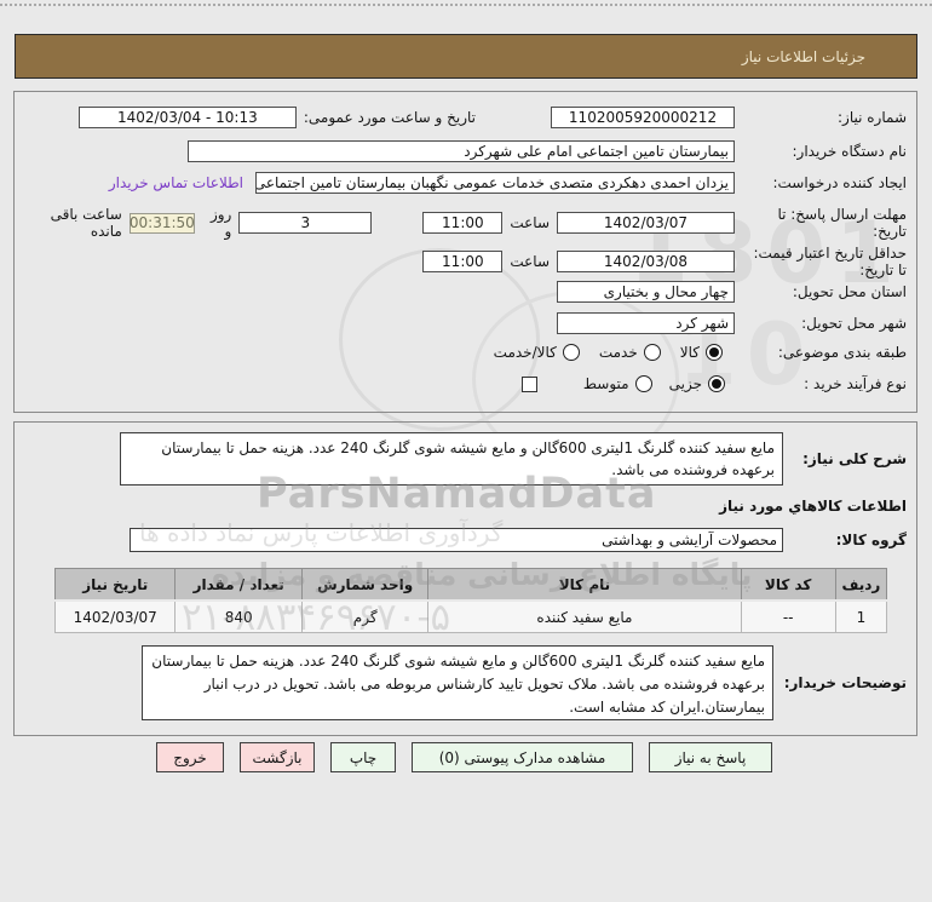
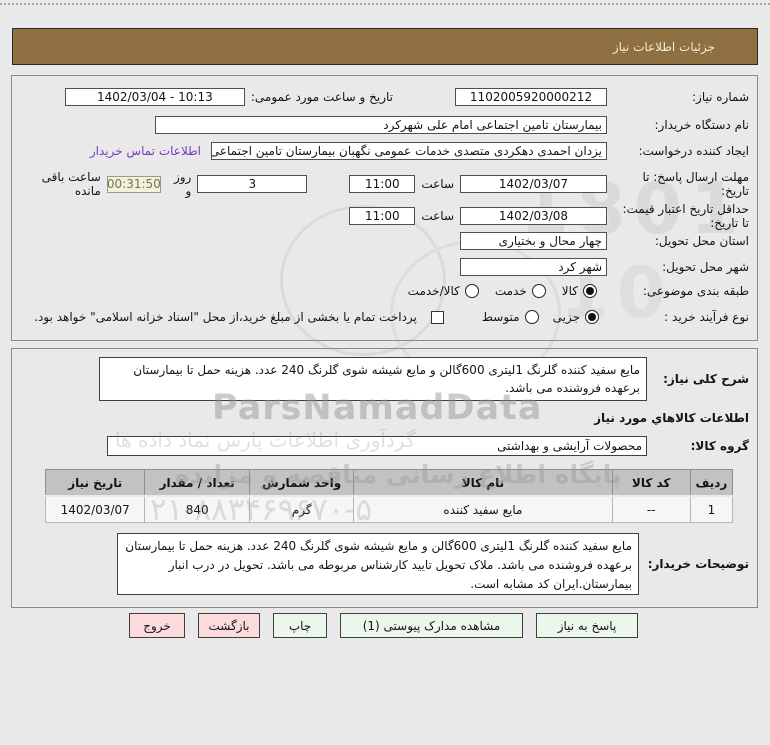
  جزئیات اطلاعات نیاز
  شماره نیاز:
  1102005920000212
  تاریخ و ساعت مورد عمومی:
  1402/03/04 - 10:13
  نام دستگاه خریدار:
  بیمارستان تامین اجتماعی امام علی شهرکرد
  ایجاد کننده درخواست:
  یزدان احمدی دهکردی متصدی خدمات عمومی نگهبان بیمارستان تامین اجتماعی
  اطلاعات تماس خریدار
  مهلت ارسال پاسخ: تا تاریخ:
  1402/03/07
  ساعت
  11:00
  3
  روز و
  00:31:50
  ساعت باقی مانده
  حداقل تاریخ اعتبار قیمت: تا تاریخ:
  1402/03/08
  ساعت
  11:00
  استان محل تحویل:
  چهار محال و بختیاری
  شهر محل تحویل:
  شهر کرد
  طبقه بندی موضوعی:
  کالا
  خدمت
  کالا/خدمت
  نوع فرآیند خرید :
  جزیی
  متوسط
+ پرداخت تمام یا بخشی از مبلغ خرید،از محل "اسناد خزانه اسلامی" خواهد بود.
  شرح کلی نیاز:
  مایع سفید کننده گلرنگ 1لیتری 600گالن و مایع شیشه شوی گلرنگ 240 عدد. هزینه حمل تا بیمارستان برعهده فروشنده می باشد.
  اطلاعات کالاهاي مورد نیاز
  گروه کالا:
  محصولات آرایشی و بهداشتی
  ردیف	کد کالا	نام کالا	واحد شمارش	تعداد / مقدار	تاریخ نیاز
  1	--	مایع سفید کننده	گرم	840	1402/03/07
  توضیحات خریدار:
  مایع سفید کننده گلرنگ 1لیتری 600گالن و مایع شیشه شوی گلرنگ 240 عدد. هزینه حمل تا بیمارستان برعهده فروشنده می باشد. ملاک تحویل تایید کارشناس مربوطه می باشد. تحویل در درب انبار بیمارستان.ایران کد مشابه است.
  پاسخ به نیاز
- مشاهده مدارک پیوستی (0)
+ مشاهده مدارک پیوستی (1)
  چاپ
  بازگشت
  خروج
  ParsNamadData
  گردآوری اطلاعات پارس نماد داده ها
  پایگاه اطلاع رسانی مناقصه و مزایده
  ۲۱-۸۸۳۴۶۹۶۷۰-۵
